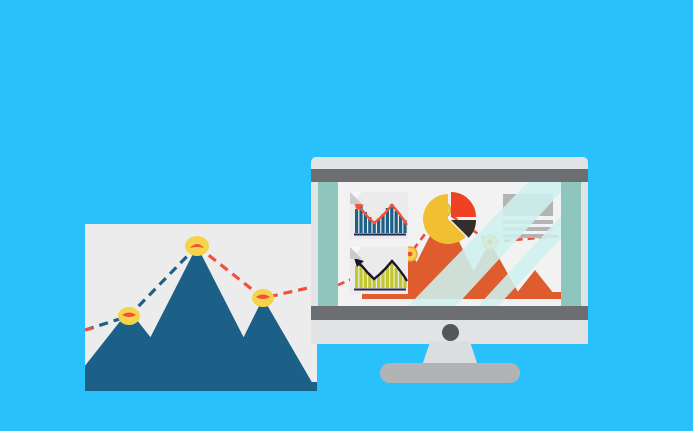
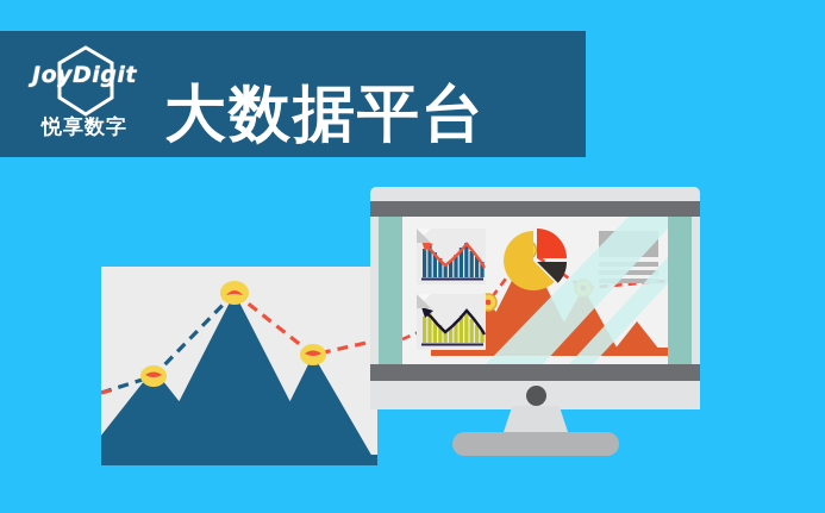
+ JoyDigit
+ 悦享数字
+ 大数据平台
